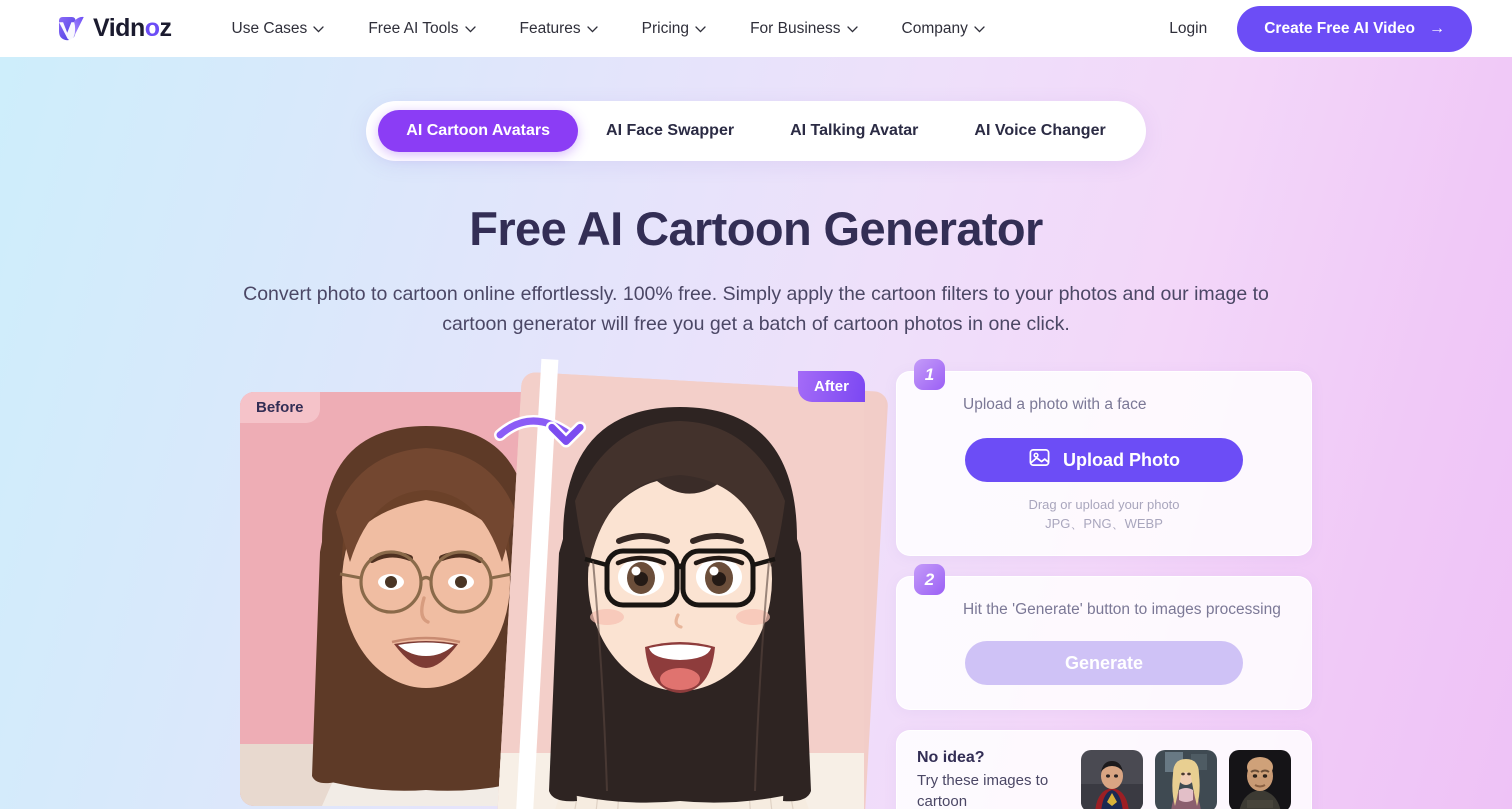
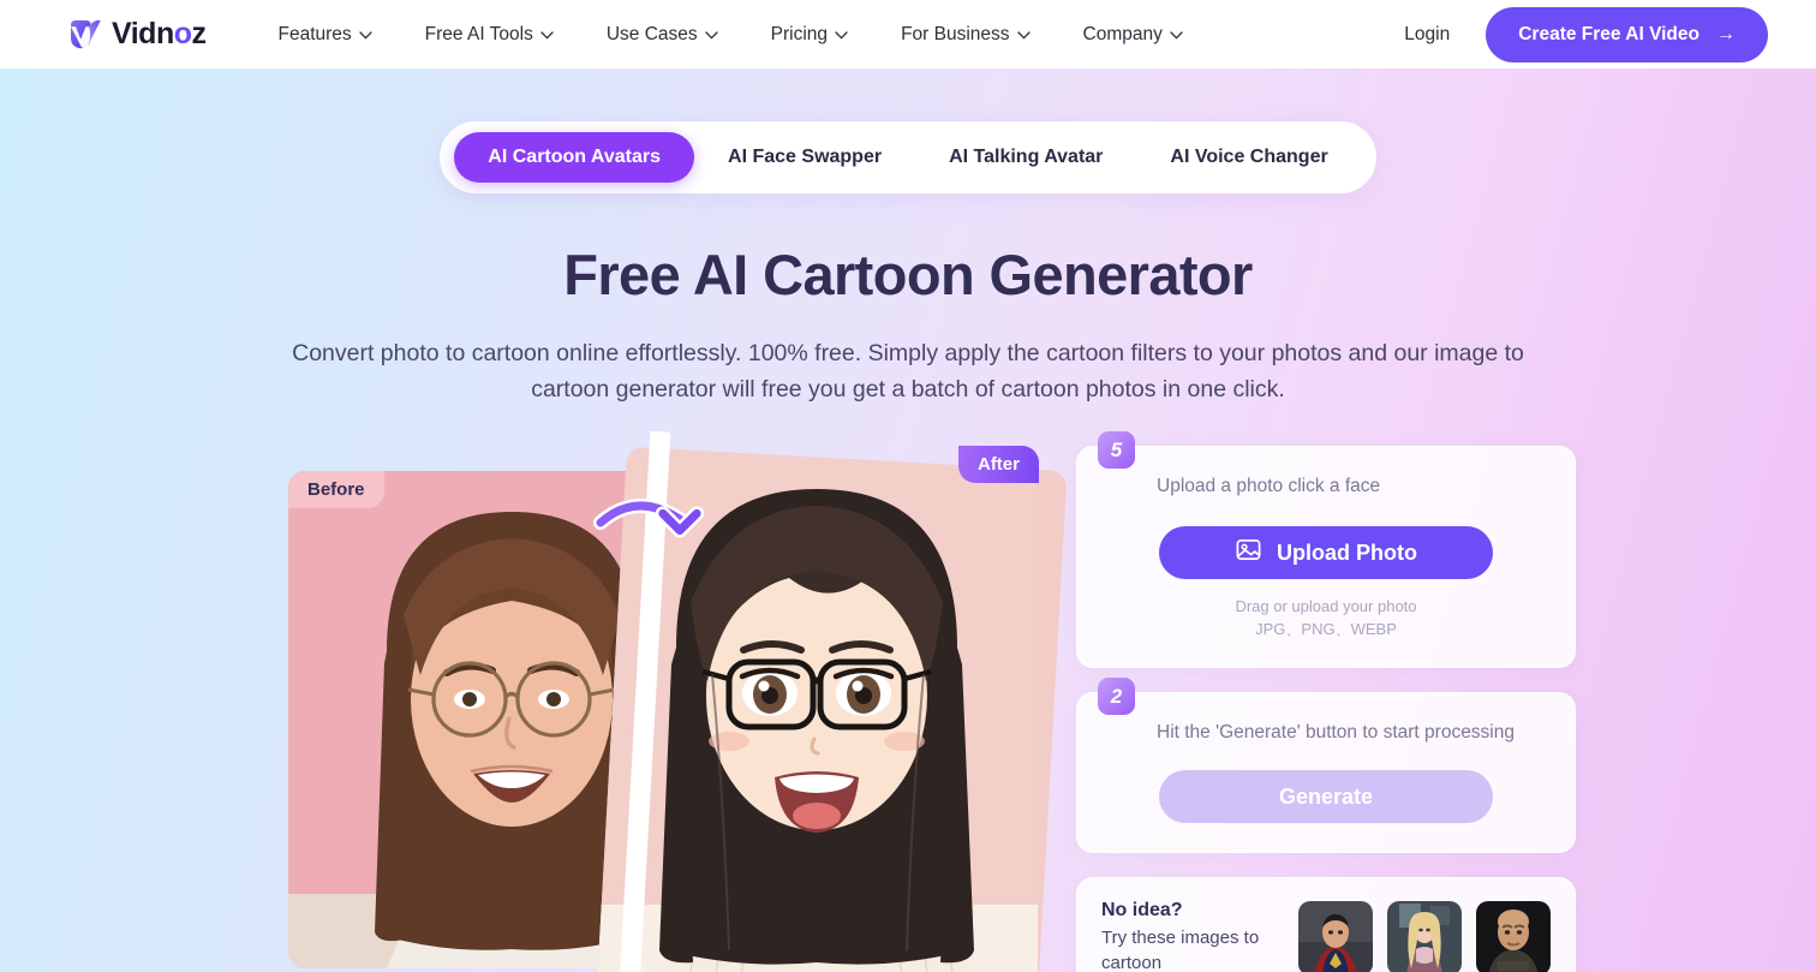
  Vidnoz
- Use Cases
+ Features
  Free AI Tools
- Features
+ Use Cases
  Pricing
  For Business
  Company
  Login
  Create Free AI Video
  →
  AI Cartoon Avatars
  AI Face Swapper
  AI Talking Avatar
  AI Voice Changer
  Free AI Cartoon Generator
  Convert photo to cartoon online effortlessly. 100% free. Simply apply the cartoon filters to your photos and our image to cartoon generator will free you get a batch of cartoon photos in one click.
  Before
  After
- 1
+ 5
- Upload a photo with a face
+ Upload a photo click a face
  Upload Photo
  Drag or upload your photo
  JPG、PNG、WEBP
  2
- Hit the 'Generate' button to images processing
+ Hit the 'Generate' button to start processing
  Generate
  No idea?
  Try these images to cartoon
